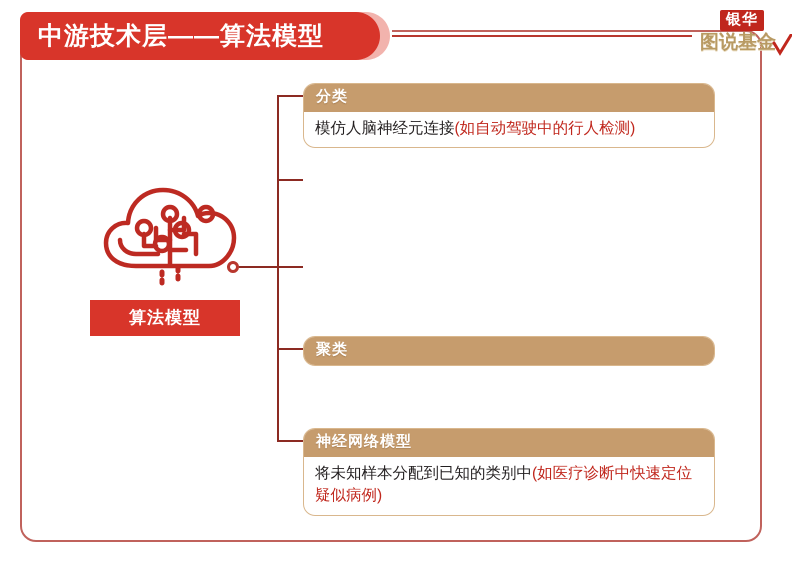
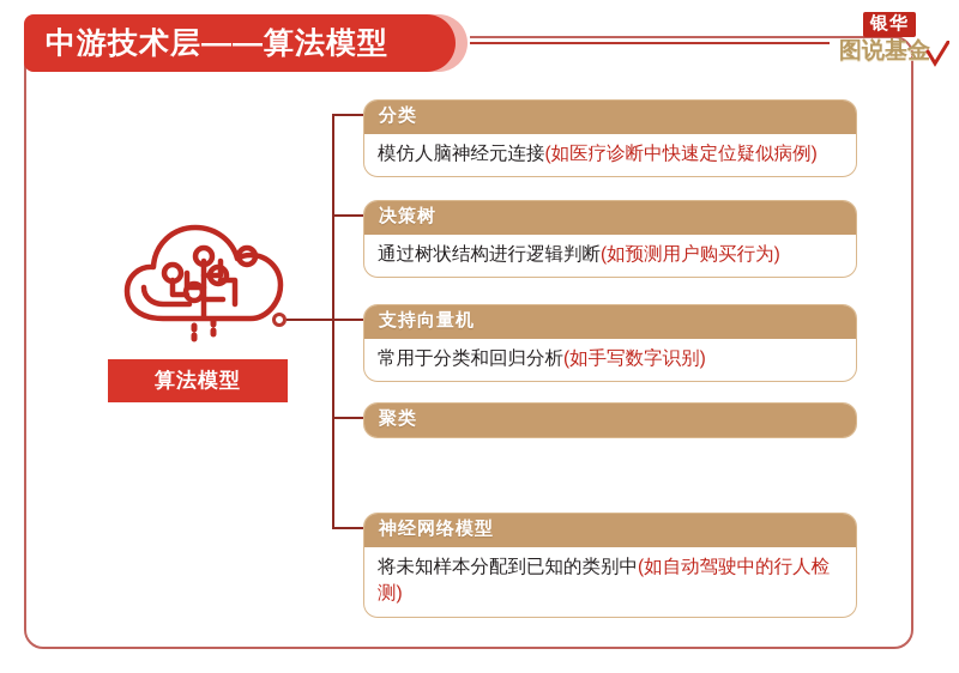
  中游技术层——算法模型
  银华
  图说基金
  算法模型
  分类
- 模仿人脑神经元连接(如自动驾驶中的行人检测)
+ 模仿人脑神经元连接(如医疗诊断中快速定位疑似病例)
+ 决策树
+ 通过树状结构进行逻辑判断(如预测用户购买行为)
+ 支持向量机
+ 常用于分类和回归分析(如手写数字识别)
  聚类
  神经网络模型
- 将未知样本分配到已知的类别中(如医疗诊断中快速定位疑似病例)
+ 将未知样本分配到已知的类别中(如自动驾驶中的行人检测)
